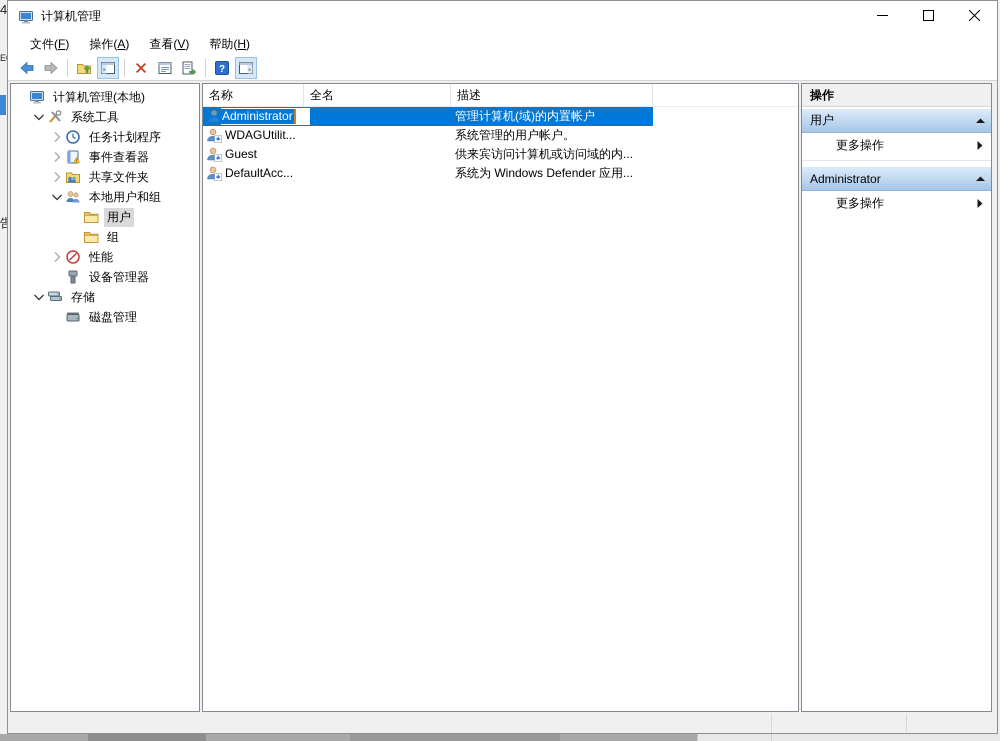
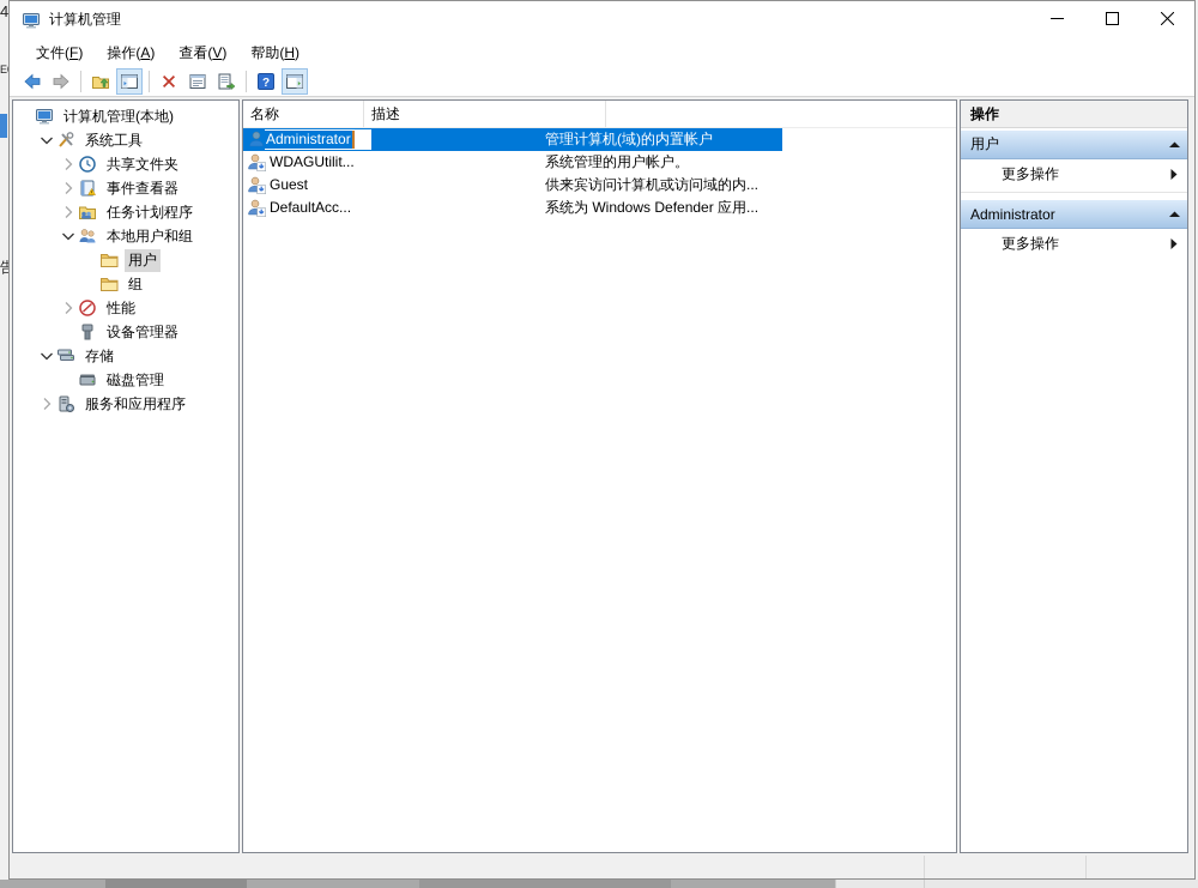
  4
  告
  计算机管理
  文件(F)
  操作(A)
  查看(V)
  帮助(H)
  ?
  计算机管理(本地)
  系统工具
- 任务计划程序
+ 共享文件夹
  事件查看器
- 共享文件夹
+ 任务计划程序
  本地用户和组
  用户
  组
  性能
  设备管理器
  存储
  磁盘管理
+ 服务和应用程序
  名称
- 全名
  描述
  Administrator
  管理计算机(域)的内置帐户
  WDAGUtilit...
  系统管理的用户帐户。
  Guest
  供来宾访问计算机或访问域的内...
  DefaultAcc...
  系统为 Windows Defender 应用...
  操作
  用户
  更多操作
  Administrator
  更多操作
